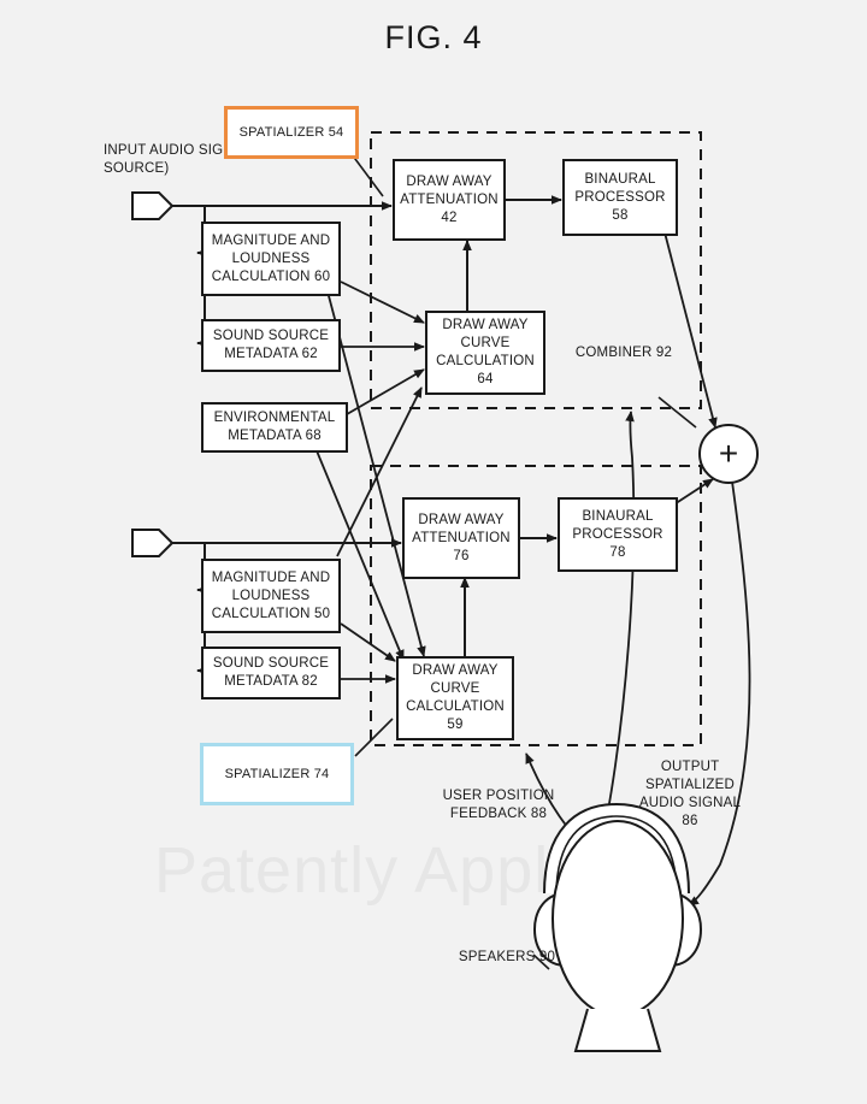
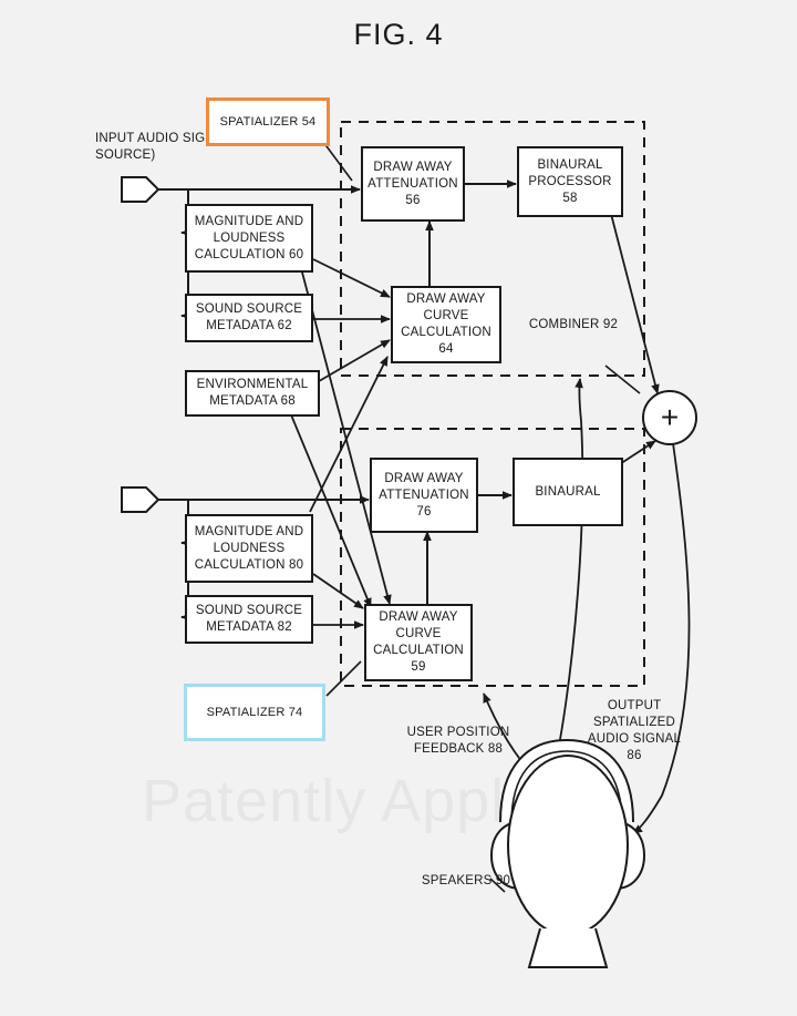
  FIG. 4
  Patently Appl
  COMBINER 92
  USER POSITION FEEDBACK 88
  OUTPUT SPATIALIZED AUDIO SIGNAL 86
  SPEAKERS 90
  SPATIALIZER 54
  SPATIALIZER 74
  DRAW AWAY
  ATTENUATION
- 42
+ 56
  BINAURAL
  PROCESSOR 58
  MAGNITUDE AND
  LOUDNESS
  CALCULATION 60
  SOUND SOURCE
  METADATA 62
  DRAW AWAY
  CURVE
  CALCULATION
  64
  ENVIRONMENTAL
  METADATA 68
  DRAW AWAY
  ATTENUATION
  76
  BINAURAL
- PROCESSOR 78
  MAGNITUDE AND
  LOUDNESS
- CALCULATION 50
+ CALCULATION 80
  SOUND SOURCE
  METADATA 82
  DRAW AWAY
  CURVE
  CALCULATION
  59
  +
